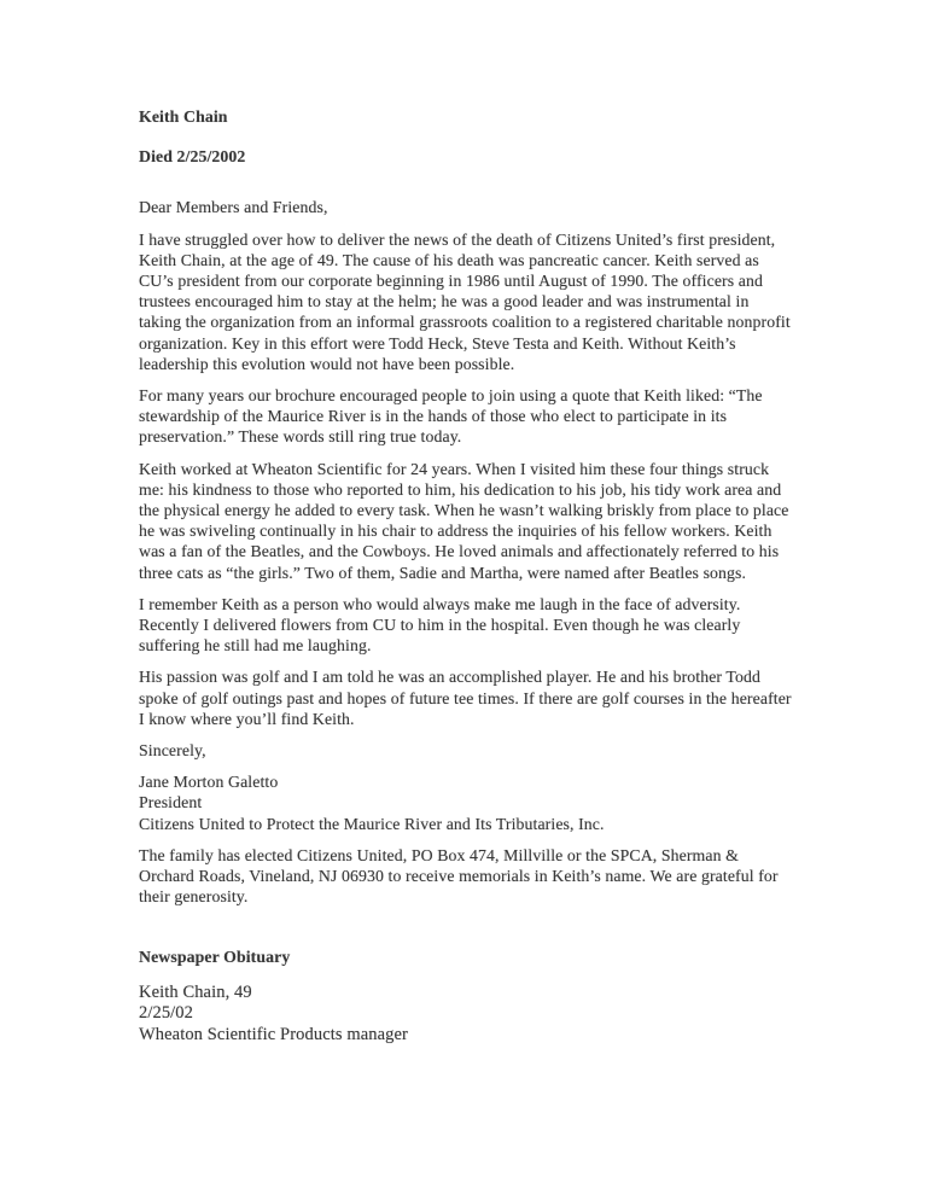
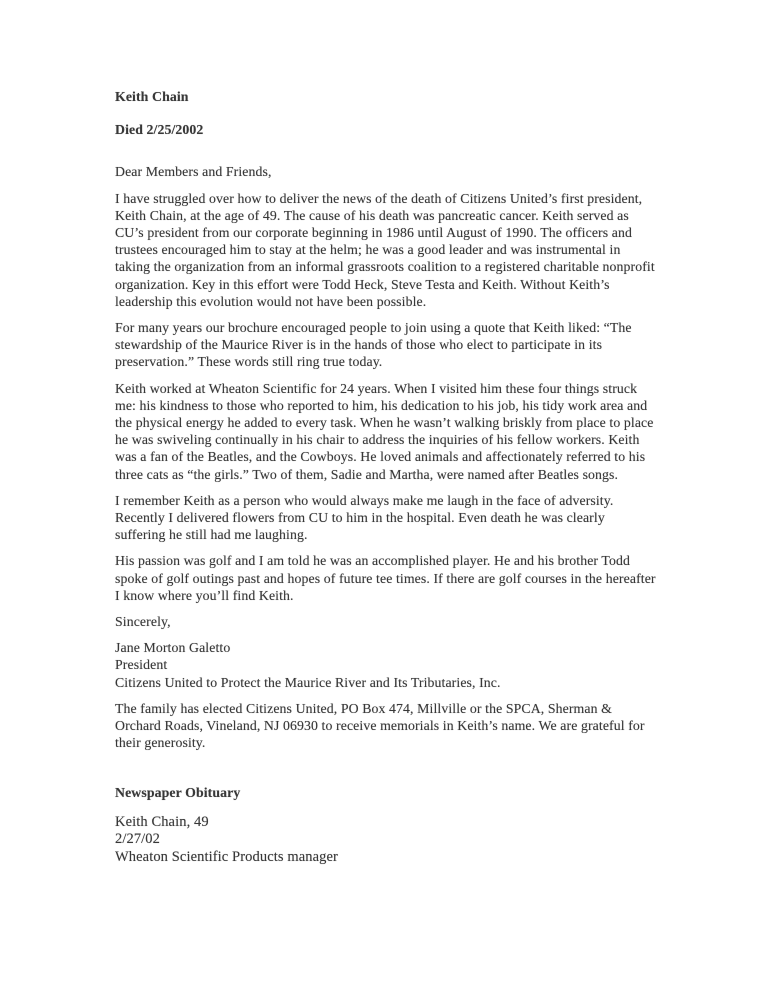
  Keith Chain
  Died 2/25/2002
  Dear Members and Friends,
  I have struggled over how to deliver the news of the death of Citizens United’s first president, Keith Chain, at the age of 49. The cause of his death was pancreatic cancer. Keith served as CU’s president from our corporate beginning in 1986 until August of 1990. The officers and trustees encouraged him to stay at the helm; he was a good leader and was instrumental in taking the organization from an informal grassroots coalition to a registered charitable nonprofit organization. Key in this effort were Todd Heck, Steve Testa and Keith. Without Keith’s leadership this evolution would not have been possible.
  For many years our brochure encouraged people to join using a quote that Keith liked: “The stewardship of the Maurice River is in the hands of those who elect to participate in its preservation.” These words still ring true today.
  Keith worked at Wheaton Scientific for 24 years. When I visited him these four things struck me: his kindness to those who reported to him, his dedication to his job, his tidy work area and the physical energy he added to every task. When he wasn’t walking briskly from place to place he was swiveling continually in his chair to address the inquiries of his fellow workers. Keith was a fan of the Beatles, and the Cowboys. He loved animals and affectionately referred to his three cats as “the girls.” Two of them, Sadie and Martha, were named after Beatles songs.
- I remember Keith as a person who would always make me laugh in the face of adversity. Recently I delivered flowers from CU to him in the hospital. Even though he was clearly suffering he still had me laughing.
+ I remember Keith as a person who would always make me laugh in the face of adversity. Recently I delivered flowers from CU to him in the hospital. Even death he was clearly suffering he still had me laughing.
  His passion was golf and I am told he was an accomplished player. He and his brother Todd spoke of golf outings past and hopes of future tee times. If there are golf courses in the hereafter I know where you’ll find Keith.
  Sincerely,
  Jane Morton Galetto
  President
  Citizens United to Protect the Maurice River and Its Tributaries, Inc.
  The family has elected Citizens United, PO Box 474, Millville or the SPCA, Sherman & Orchard Roads, Vineland, NJ 06930 to receive memorials in Keith’s name. We are grateful for their generosity.
  Newspaper Obituary
  Keith Chain, 49
- 2/25/02
+ 2/27/02
  Wheaton Scientific Products manager
